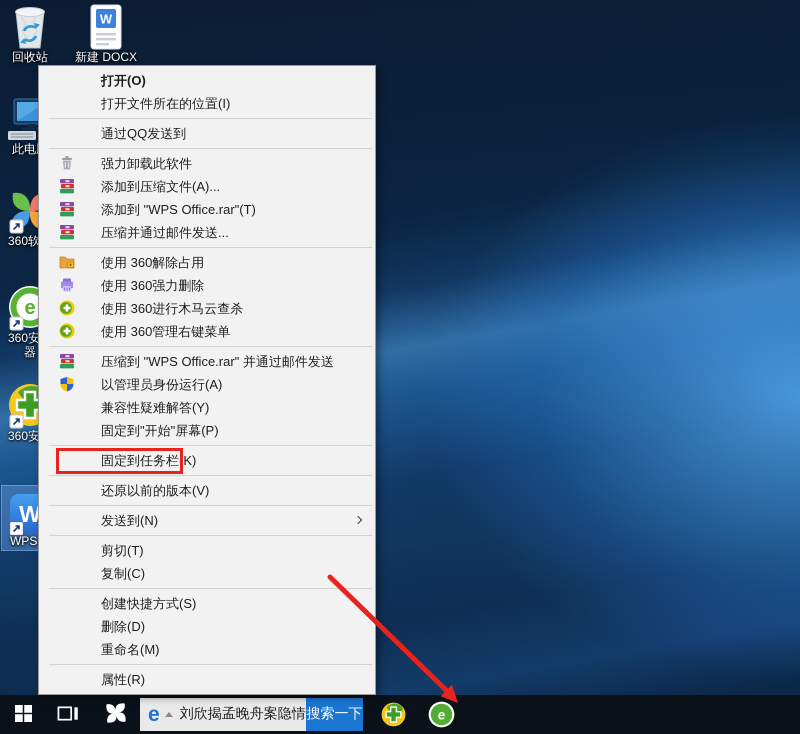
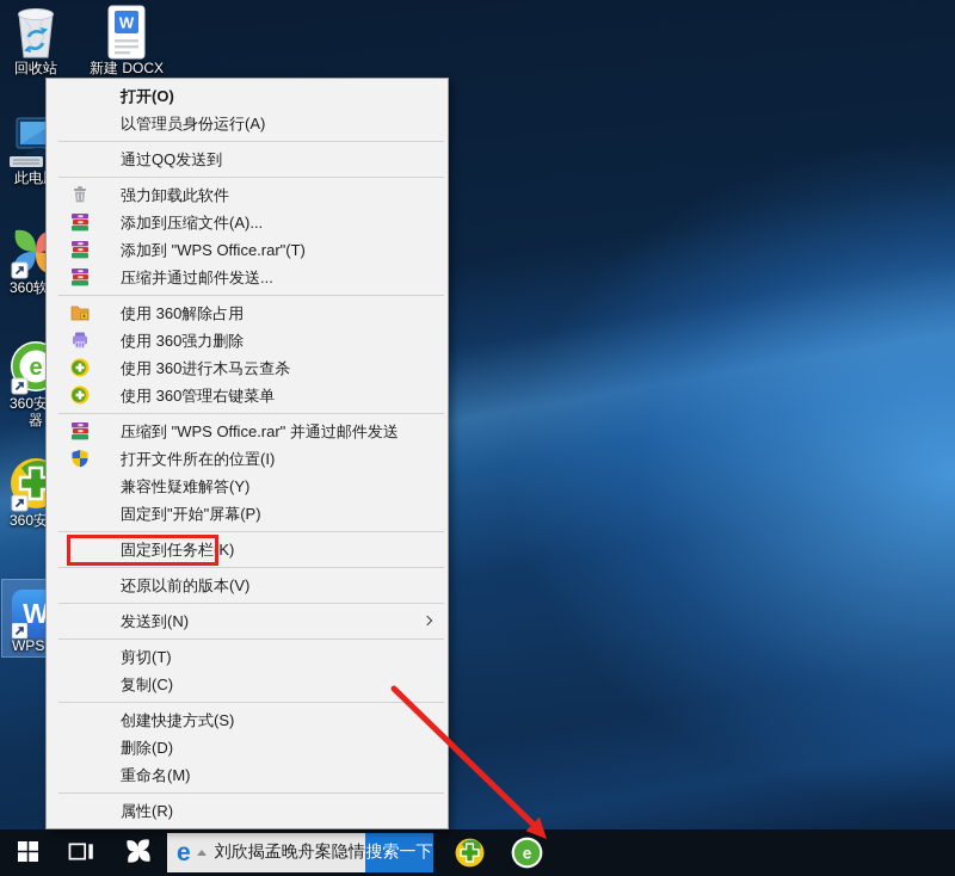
  回收站
  W
  新建 DOCX
  360软
  e
  360安
  器
  360安
  W
  WPS
  打开(O)
- 打开文件所在的位置(I)
+ 以管理员身份运行(A)
  通过QQ发送到
  强力卸载此软件
  添加到压缩文件(A)...
  添加到 "WPS Office.rar"(T)
  压缩并通过邮件发送...
  使用 360解除占用
  使用 360强力删除
  使用 360进行木马云查杀
  使用 360管理右键菜单
  压缩到 "WPS Office.rar" 并通过邮件发送
- 以管理员身份运行(A)
+ 打开文件所在的位置(I)
  兼容性疑难解答(Y)
  固定到"开始"屏幕(P)
  固定到任务栏(K)
  还原以前的版本(V)
  发送到(N)
  剪切(T)
  复制(C)
  创建快捷方式(S)
  删除(D)
  重命名(M)
  属性(R)
  e
  刘欣揭孟晚舟案隐情
  搜索一下
  e
